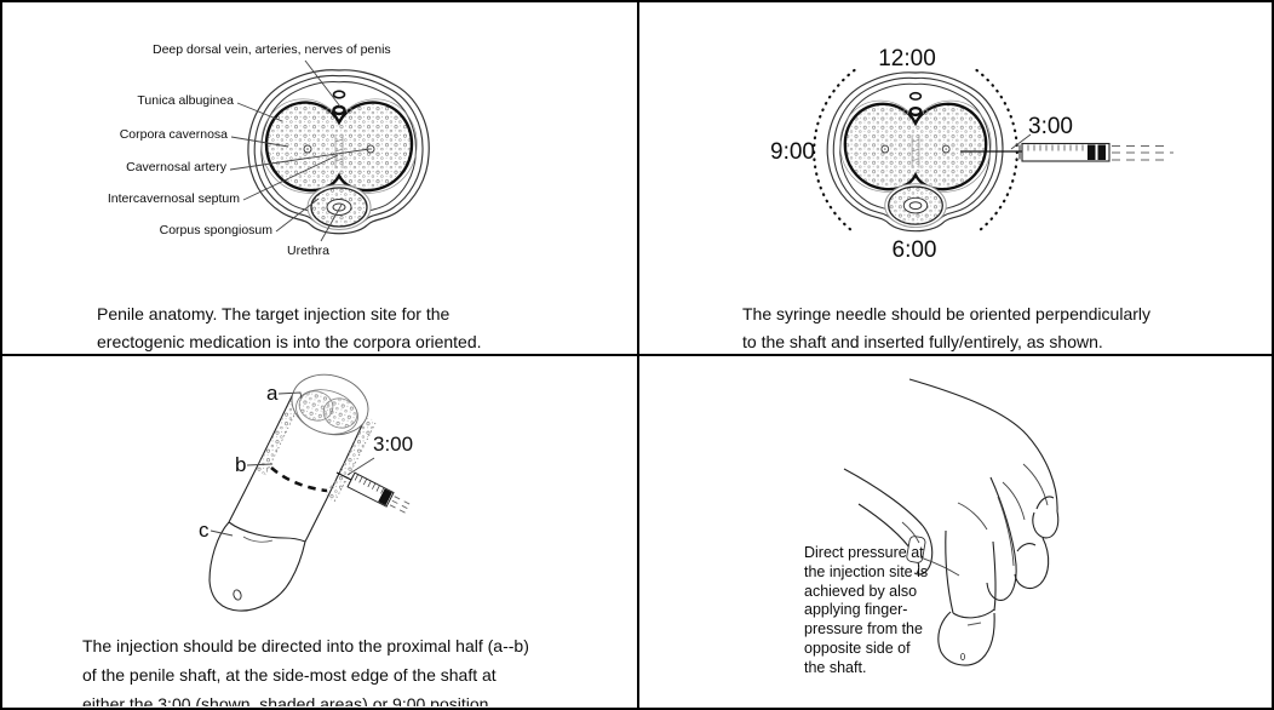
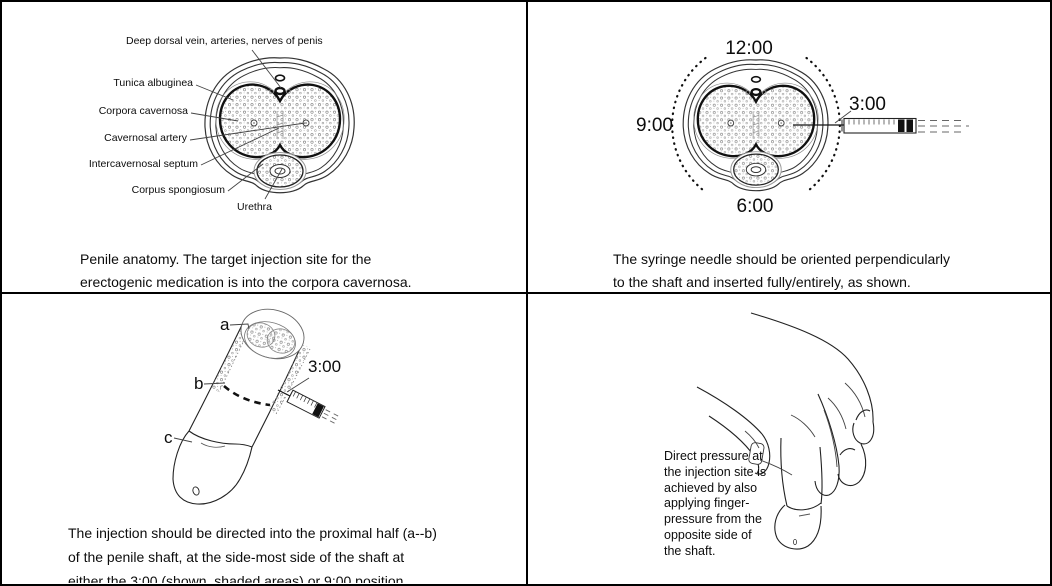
  Deep dorsal vein, arteries, nerves of penis
  Tunica albuginea
  Corpora cavernosa
  Cavernosal artery
  Intercavernosal septum
  Corpus spongiosum
  Urethra
  Penile anatomy. The target injection site for the
- erectogenic medication is into the corpora oriented.
+ erectogenic medication is into the corpora cavernosa.
  12:00
  3:00
  9:00
  6:00
  The syringe needle should be oriented perpendicularly
  to the shaft and inserted fully/entirely, as shown.
  a
  b
  c
  3:00
  The injection should be directed into the proximal half (a--b)
- of the penile shaft, at the side-most edge of the shaft at
+ of the penile shaft, at the side-most side of the shaft at
  either the 3:00 (shown, shaded areas) or 9:00 position.
  Direct pressure at
  the injection site is
  achieved by also
  applying finger-
  pressure from the
  opposite side of
  the shaft.
